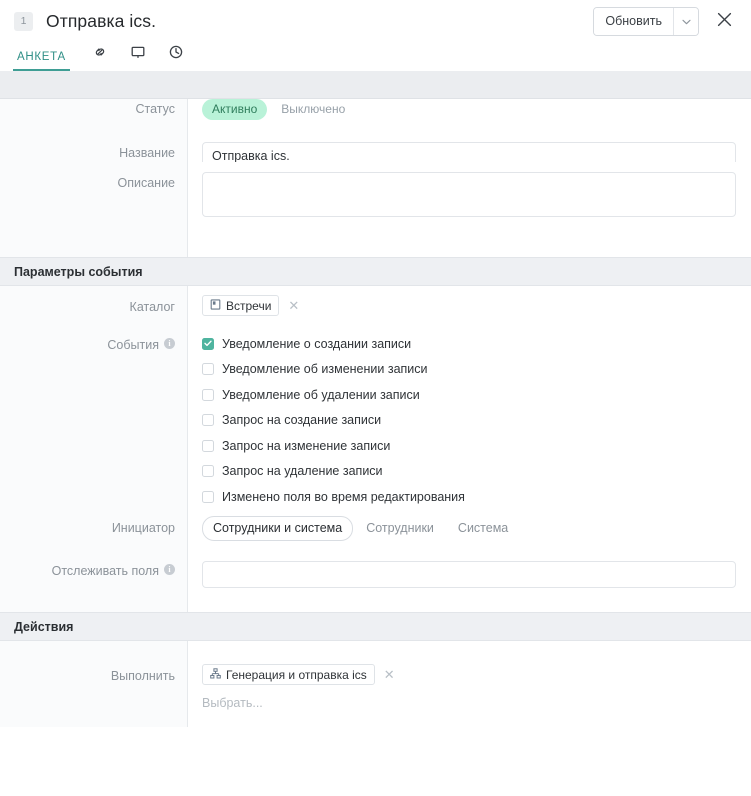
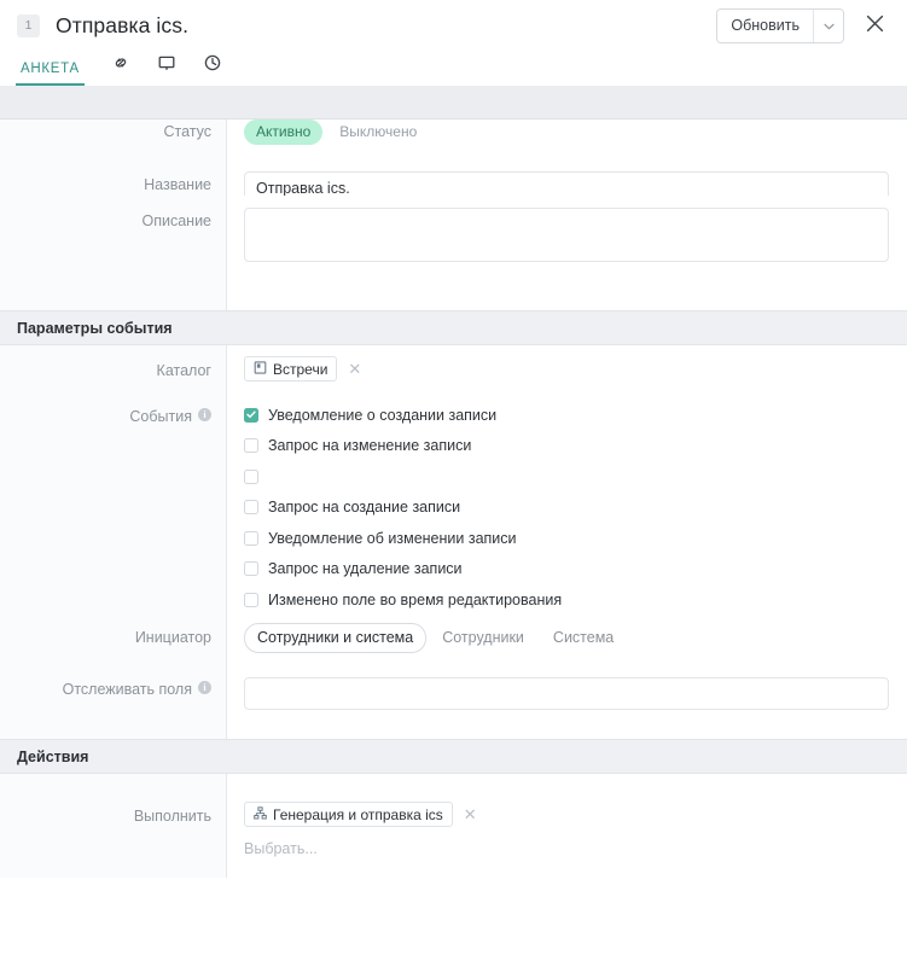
  1
  Отправка ics.
  Обновить
  АНКЕТА
  Статус
  Активно
  Выключено
  Название
  Отправка ics.
  Описание
  Параметры события
  Каталог
  Встречи
  ✕
  События
  i
  Уведомление о создании записи
- Уведомление об изменении записи
+ Запрос на изменение записи
- Уведомление об удалении записи
  Запрос на создание записи
- Запрос на изменение записи
+ Уведомление об изменении записи
  Запрос на удаление записи
- Изменено поля во время редактирования
+ Изменено поле во время редактирования
  Инициатор
  Сотрудники и система
  Сотрудники
  Система
  Отслеживать поля
  i
  Действия
  Выполнить
  Генерация и отправка ics
  ✕
  Выбрать...
